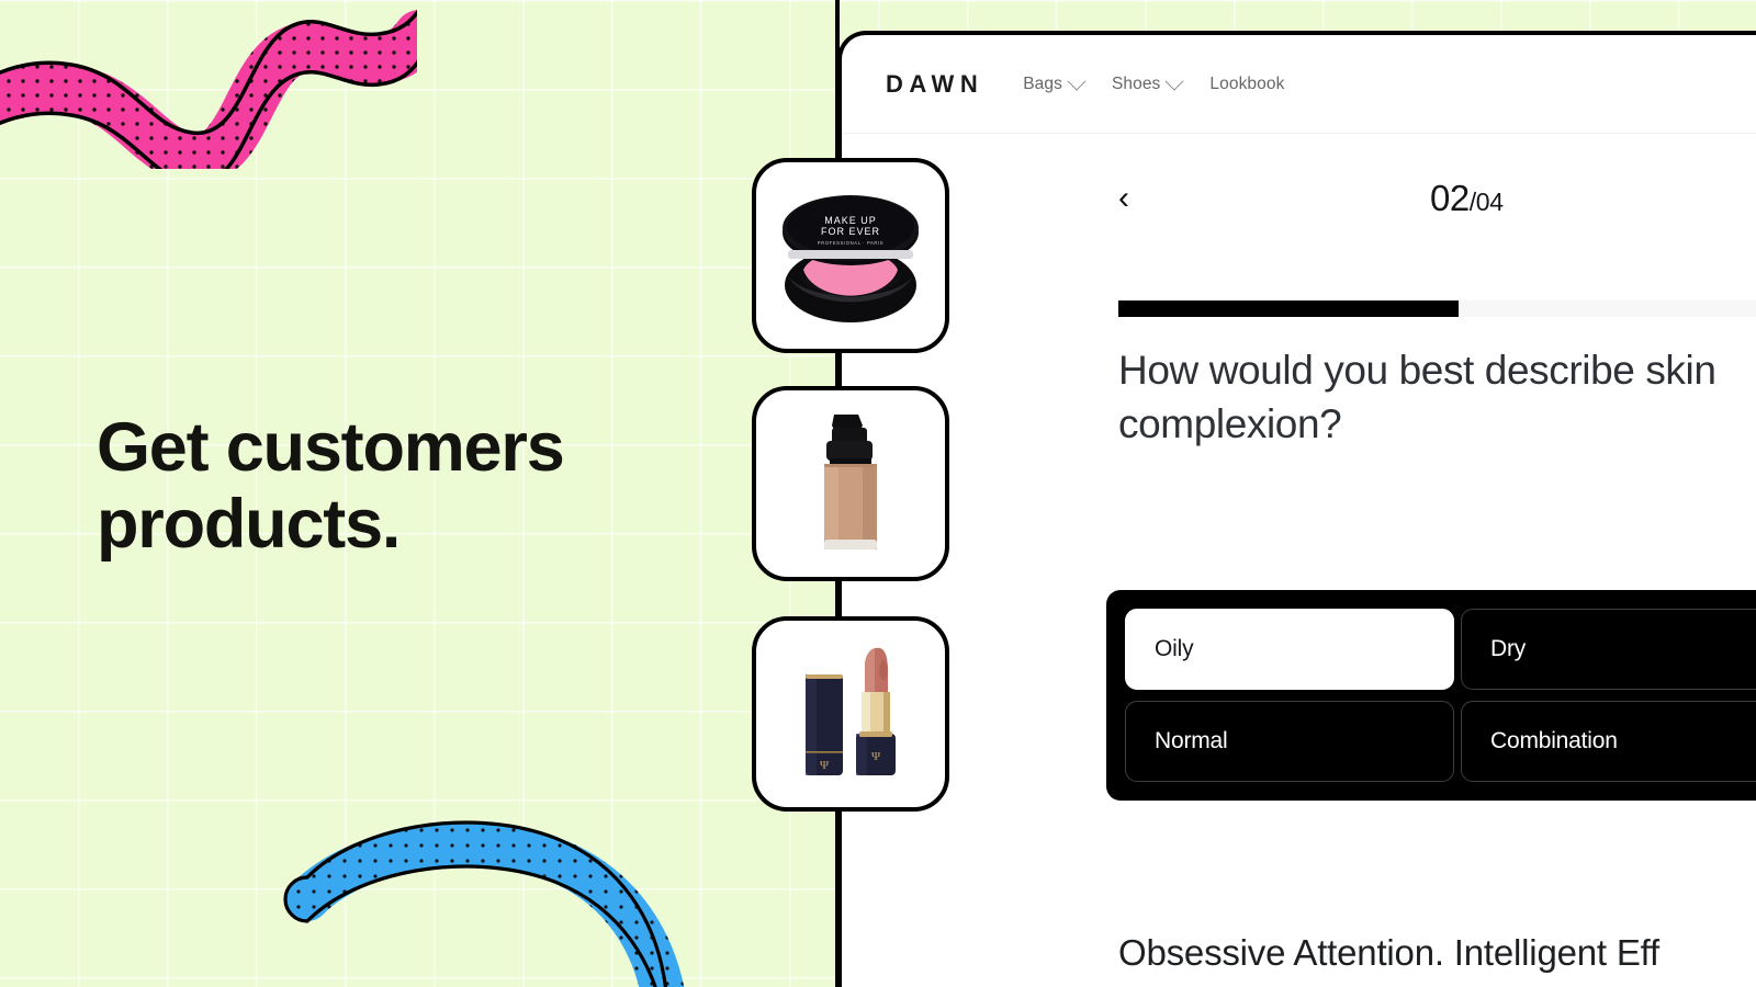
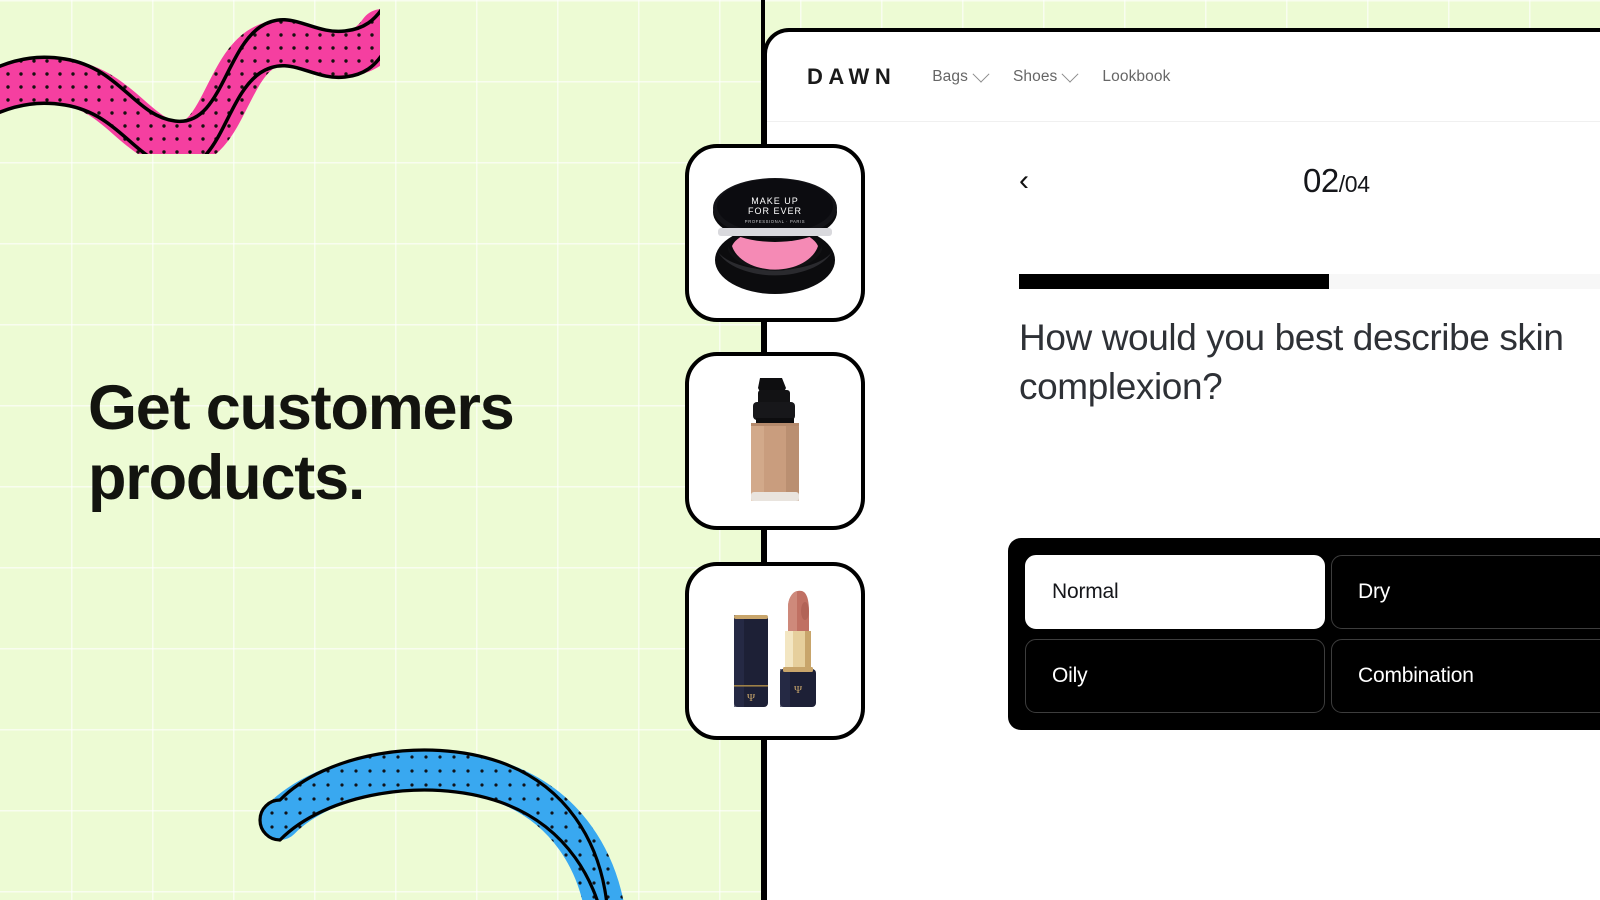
  Get customers
  products.
  DAWN
  Bags
  Shoes
  Lookbook
  ‹
  02/04
  How would you best describe skin complexion?
- Oily
+ Normal
  Dry
- Normal
+ Oily
  Combination
- Obsessive Attention. Intelligent Eff
  MAKE UP
  FOR EVER
  Ψ
  Ψ
